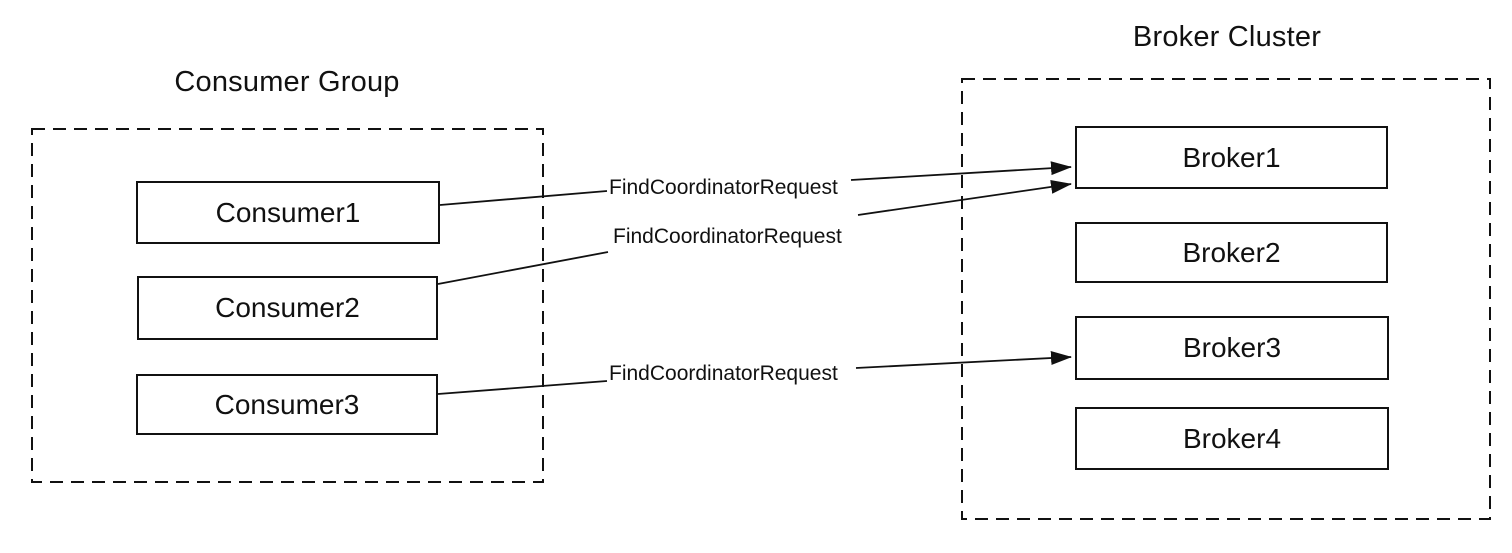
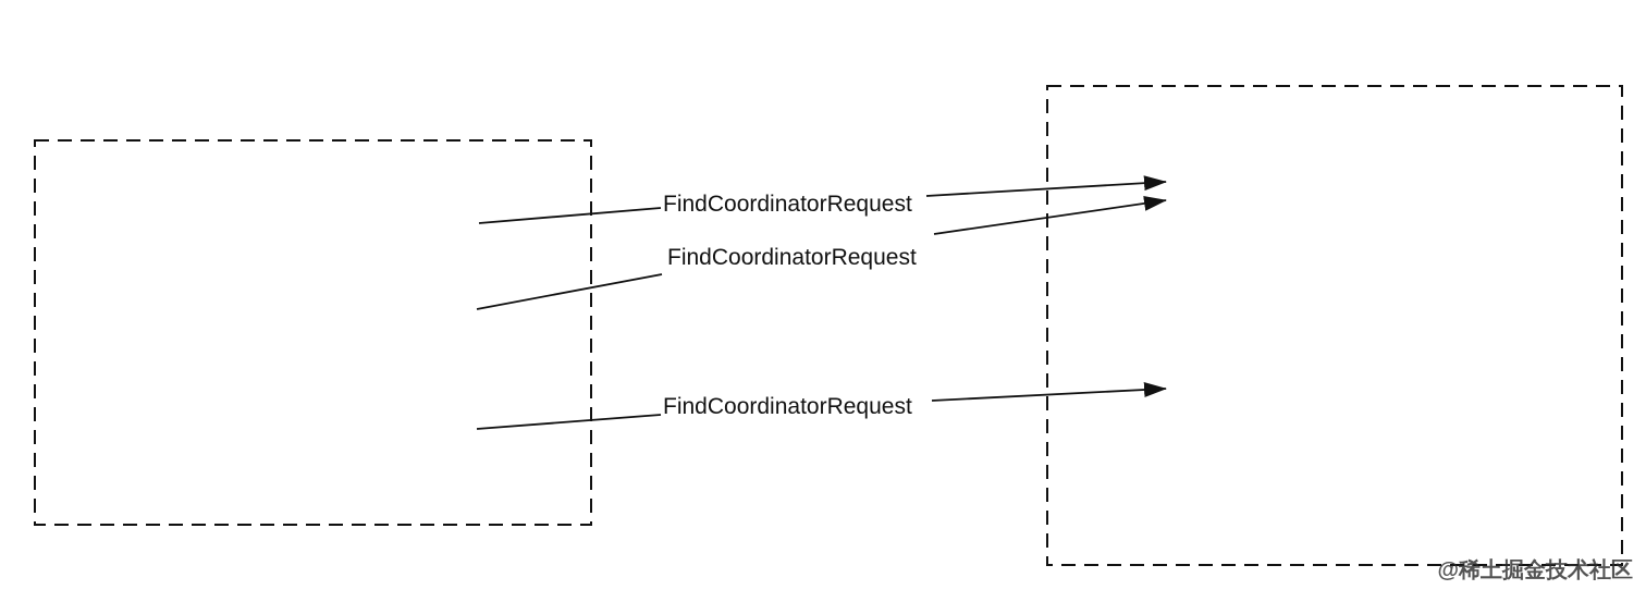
- Consumer Group
- Broker Cluster
- Consumer1
- Consumer2
- Consumer3
- Broker1
- Broker2
- Broker3
- Broker4
  FindCoordinatorRequest
  FindCoordinatorRequest
  FindCoordinatorRequest
+ @稀土掘金技术社区
